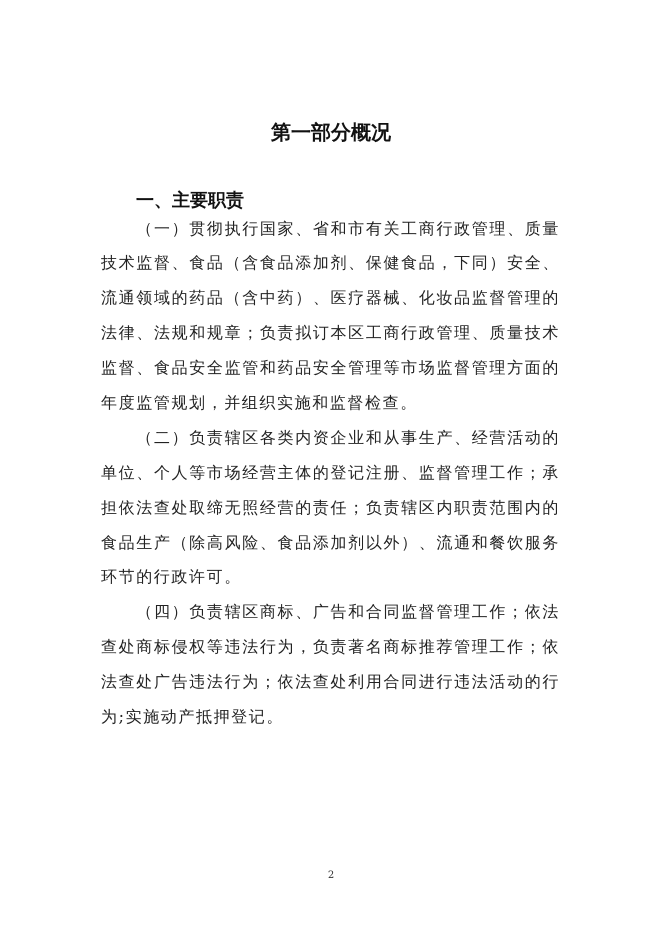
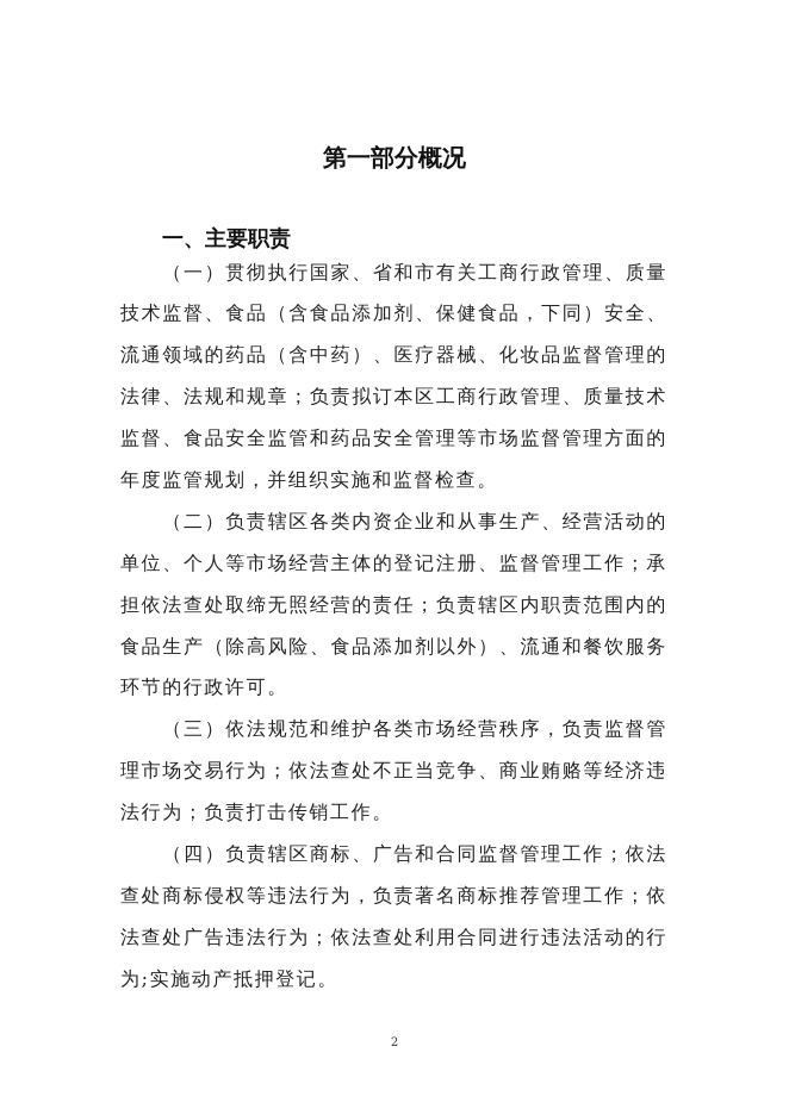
  第一部分概况
  一、主要职责
  （一）贯彻执行国家、省和市有关工商行政管理、质量
  技术监督、食品（含食品添加剂、保健食品，下同）安全、
  流通领域的药品（含中药）、医疗器械、化妆品监督管理的
  法律、法规和规章；负责拟订本区工商行政管理、质量技术
  监督、食品安全监管和药品安全管理等市场监督管理方面的
  年度监管规划，并组织实施和监督检查。
  （二）负责辖区各类内资企业和从事生产、经营活动的
  单位、个人等市场经营主体的登记注册、监督管理工作；承
  担依法查处取缔无照经营的责任；负责辖区内职责范围内的
  食品生产（除高风险、食品添加剂以外）、流通和餐饮服务
  环节的行政许可。
+ （三）依法规范和维护各类市场经营秩序，负责监督管
+ 理市场交易行为；依法查处不正当竞争、商业贿赂等经济违
+ 法行为；负责打击传销工作。
  （四）负责辖区商标、广告和合同监督管理工作；依法
  查处商标侵权等违法行为，负责著名商标推荐管理工作；依
  法查处广告违法行为；依法查处利用合同进行违法活动的行
  为;实施动产抵押登记。
  2
